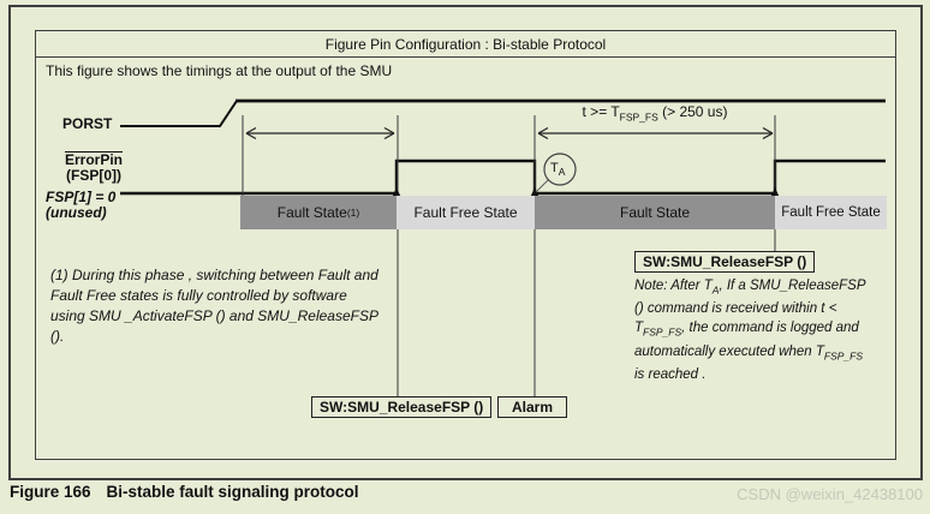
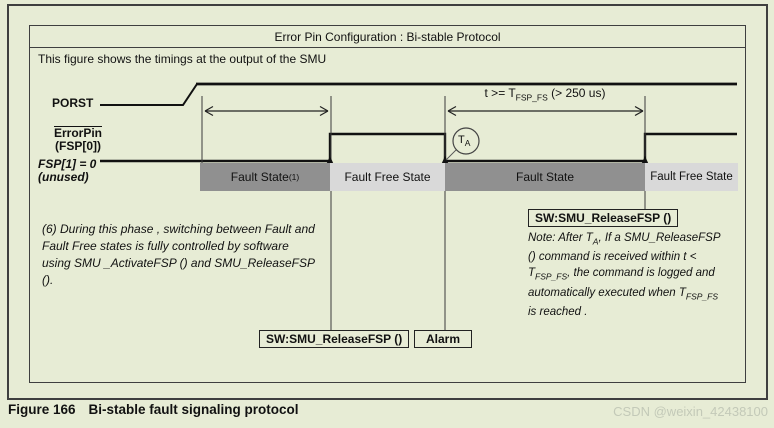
- Figure Pin Configuration : Bi-stable Protocol
+ Error Pin Configuration : Bi-stable Protocol
  This figure shows the timings at the output of the SMU
  PORST
  ErrorPin
  (FSP[0])
  FSP[1] = 0
  (unused)
  t >= TFSP_FS (> 250 us)
  TA
  Fault State
  (1)
  Fault Free State
  Fault State
  Fault Free State
- (1) During this phase , switching between Fault and Fault Free states is fully controlled by software using SMU _ActivateFSP () and SMU_ReleaseFSP ().
+ (6) During this phase , switching between Fault and Fault Free states is fully controlled by software using SMU _ActivateFSP () and SMU_ReleaseFSP ().
  SW:SMU_ReleaseFSP ()
  Note: After TA, If a SMU_ReleaseFSP () command is received within t < TFSP_FS, the command is logged and automatically executed when TFSP_FS is reached .
  SW:SMU_ReleaseFSP ()
  Alarm
  Figure 166 Bi-stable fault signaling protocol
  CSDN @weixin_42438100
